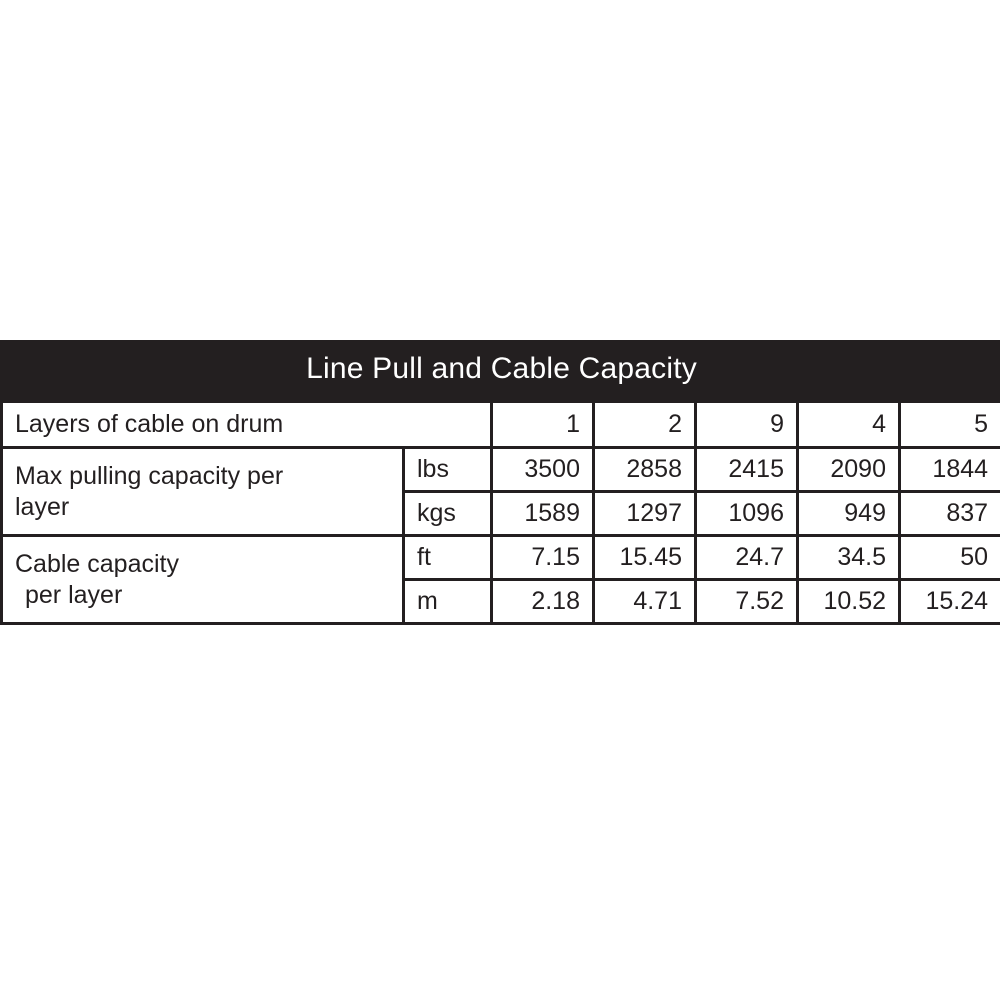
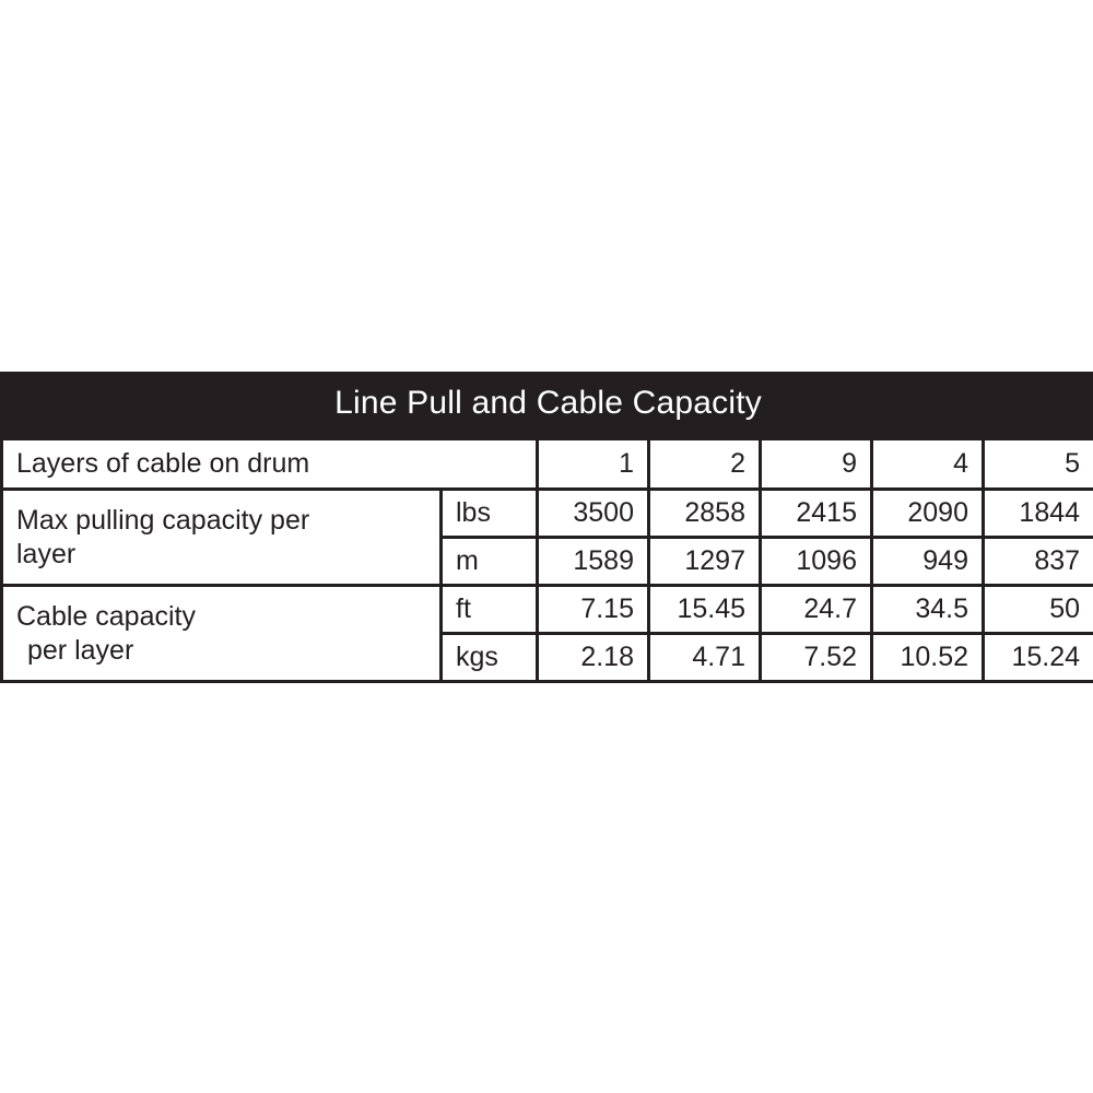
  Line Pull and Cable Capacity
  Layers of cable on drum	1	2	9	4	5
  Max pulling capacity per layer	lbs	3500	2858	2415	2090	1844
- kgs	1589	1297	1096	949	837
+ m	1589	1297	1096	949	837
  Cable capacity per layer	ft	7.15	15.45	24.7	34.5	50
- m	2.18	4.71	7.52	10.52	15.24
+ kgs	2.18	4.71	7.52	10.52	15.24
